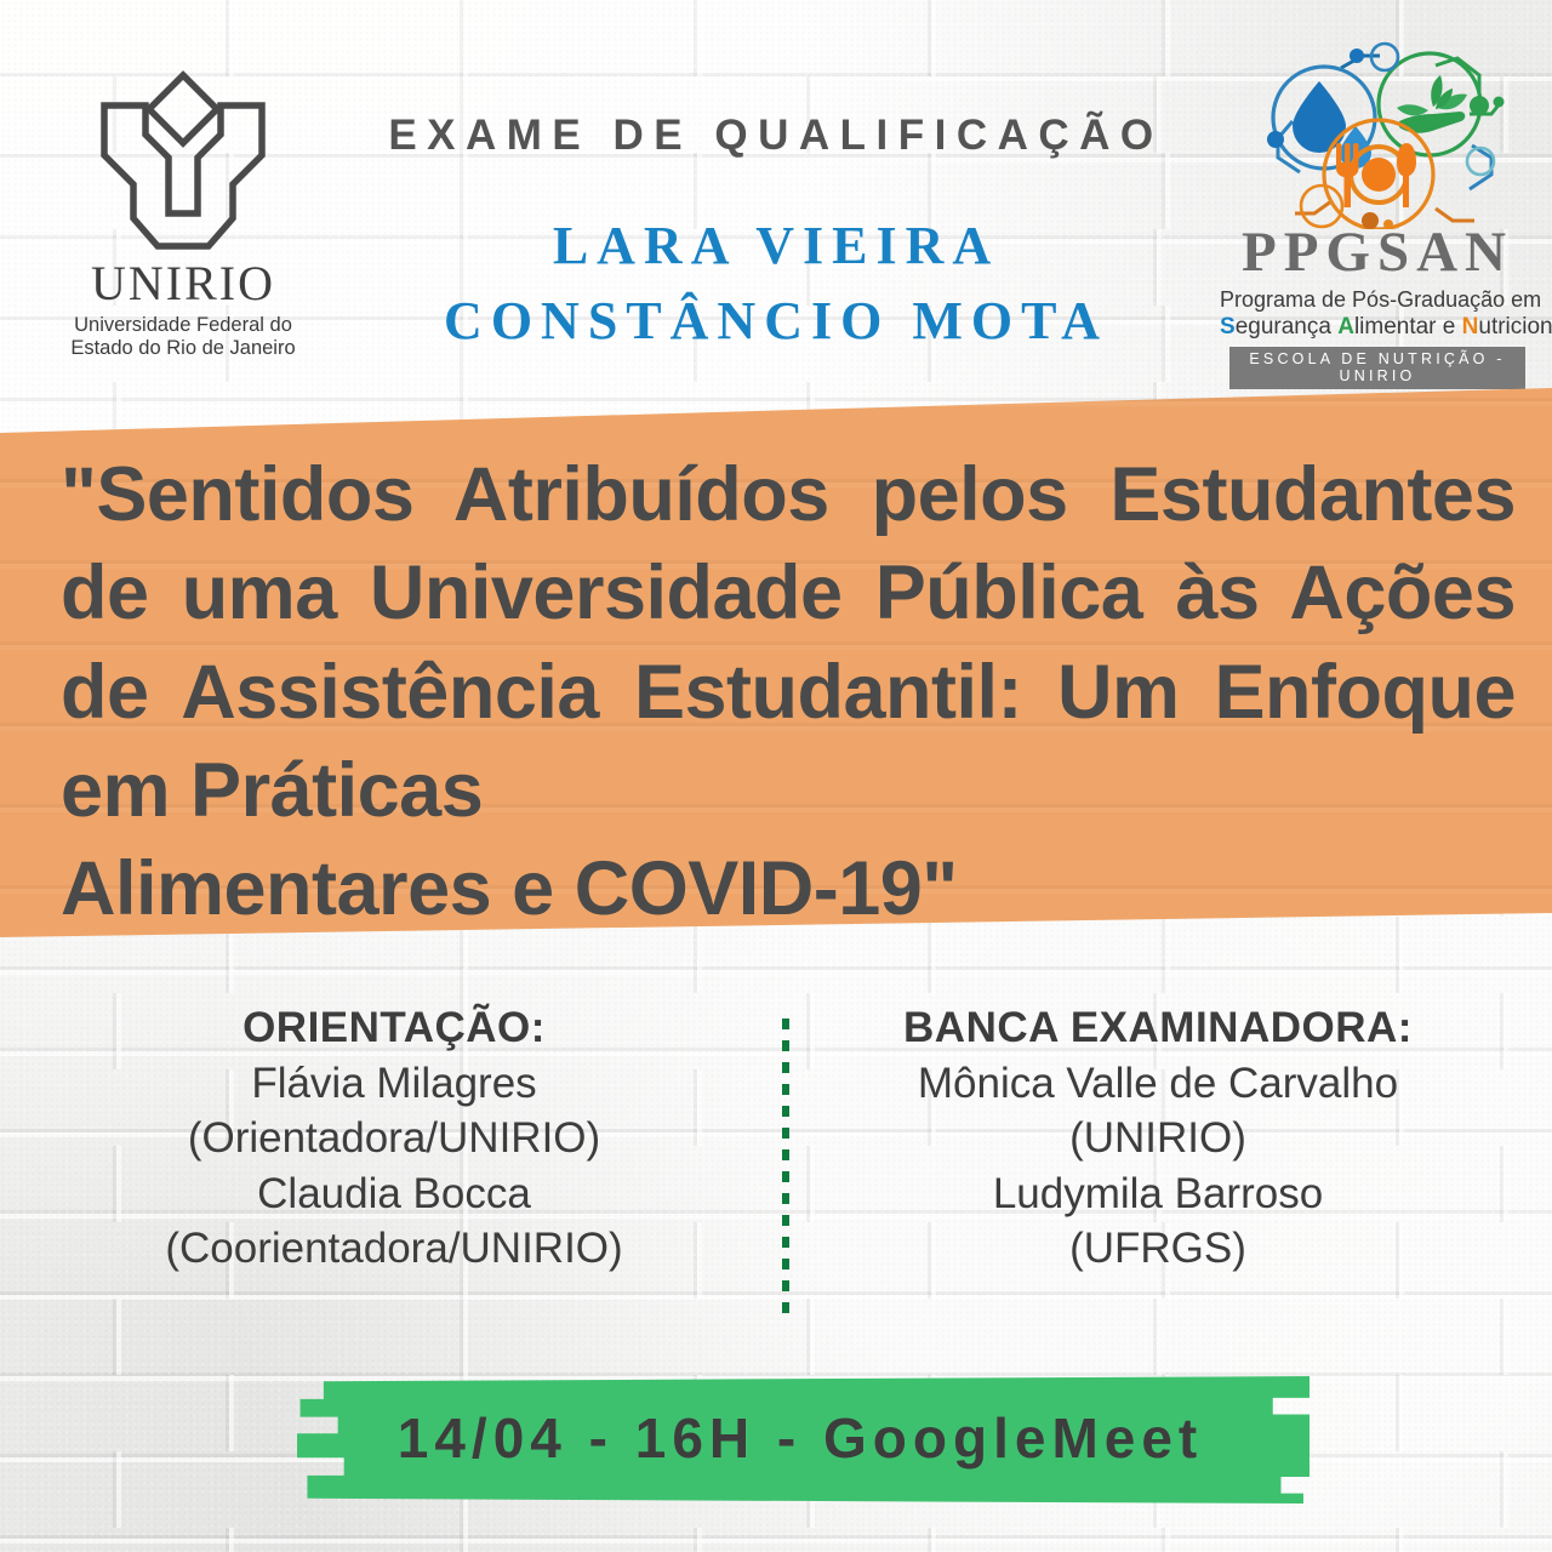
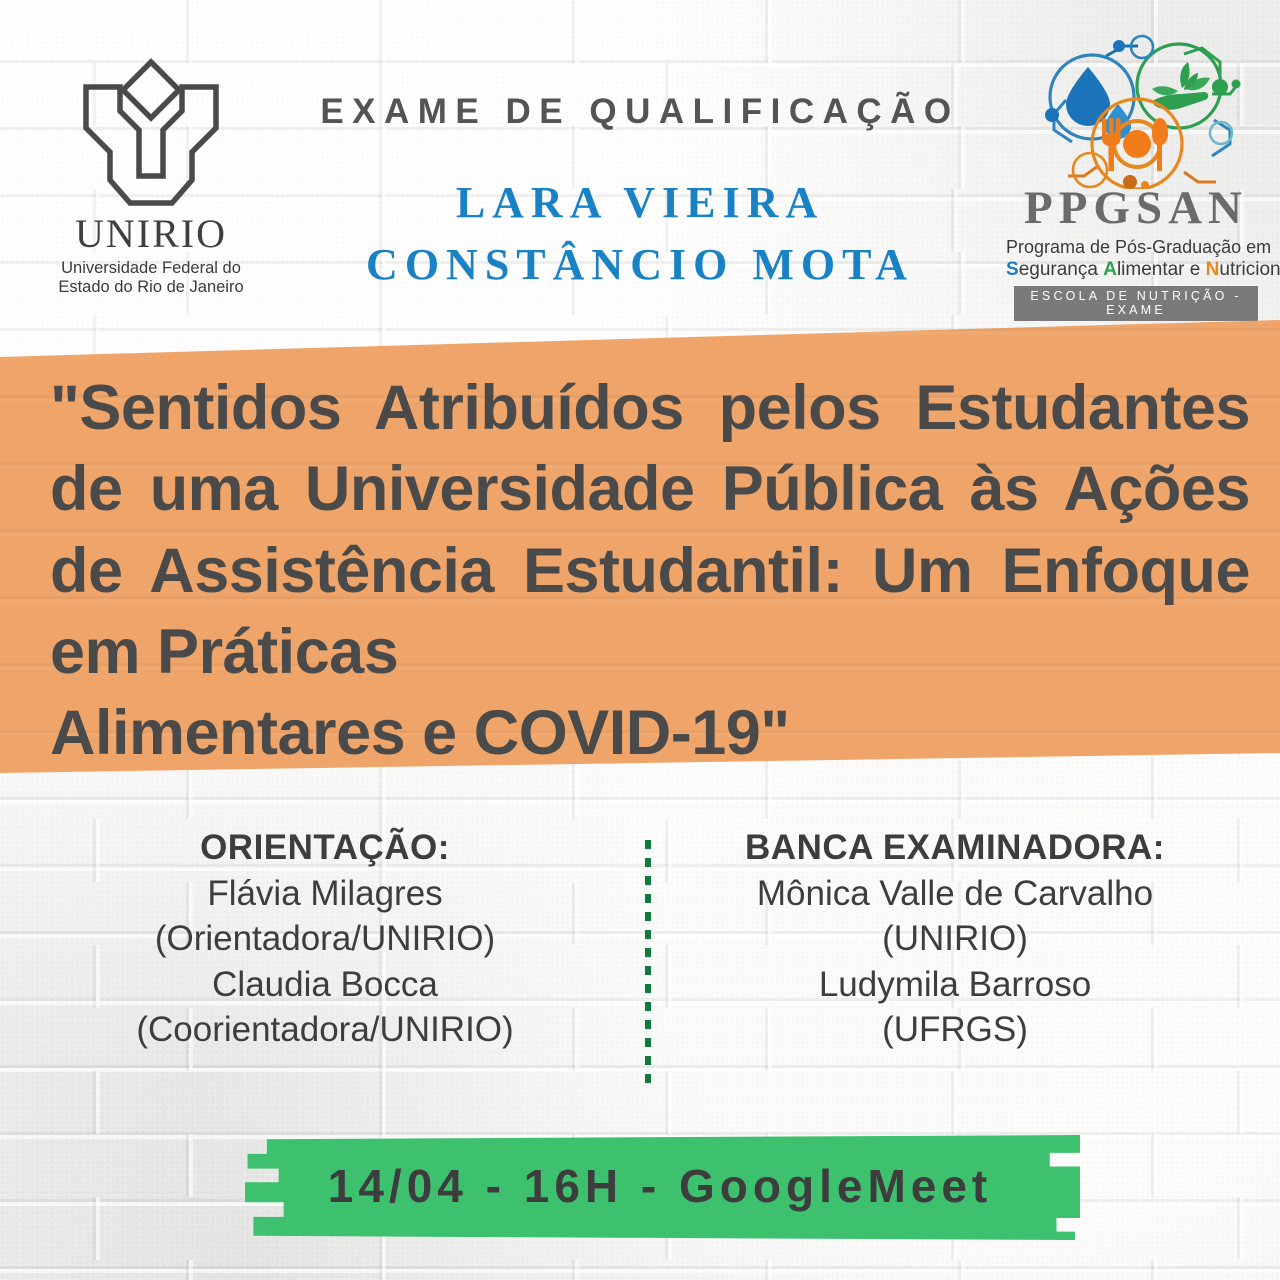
  UNIRIO
  Universidade Federal do
  Estado do Rio de Janeiro
  EXAME DE QUALIFICAÇÃO
  LARA VIEIRA
  CONSTÂNCIO MOTA
  PPGSAN
  Programa de Pós-Graduação em
  Segurança Alimentar e Nutricion
- ESCOLA DE NUTRIÇÃO - UNIRIO
+ ESCOLA DE NUTRIÇÃO - EXAME
  "Sentidos Atribuídos pelos Estudantes de uma Universidade Pública às Ações de Assistência Estudantil: Um Enfoque em Práticas
  Alimentares e COVID-19"
  ORIENTAÇÃO:
  Flávia Milagres
  (Orientadora/UNIRIO)
  Claudia Bocca
  (Coorientadora/UNIRIO)
  BANCA EXAMINADORA:
  Mônica Valle de Carvalho
  (UNIRIO)
  Ludymila Barroso
  (UFRGS)
  14/04 - 16H - GoogleMeet
